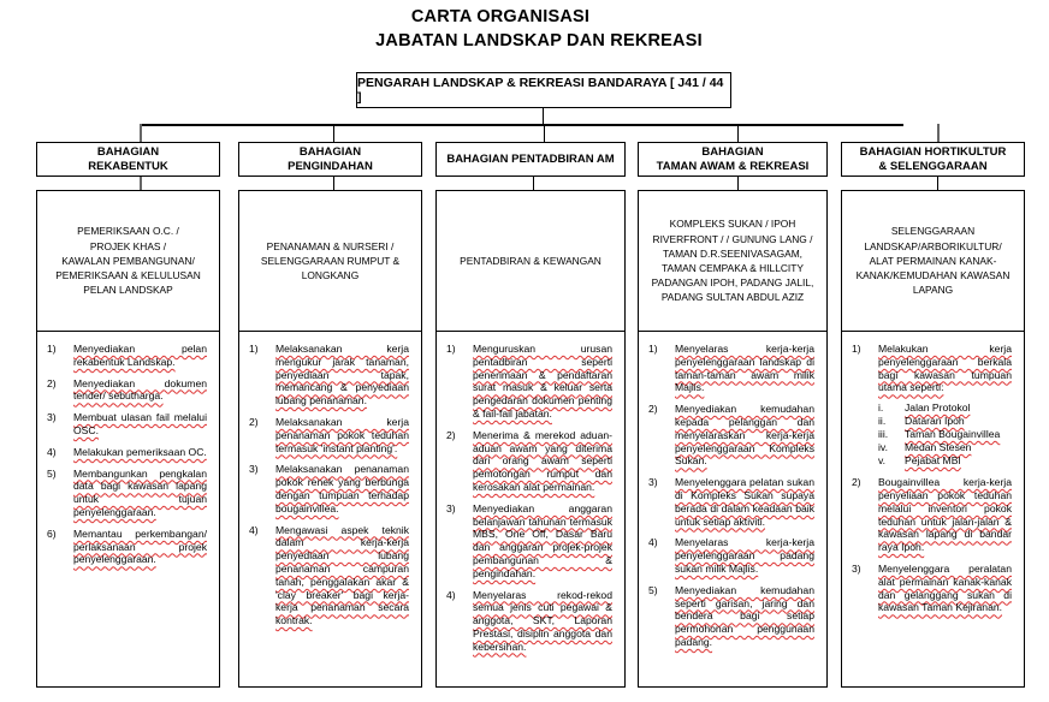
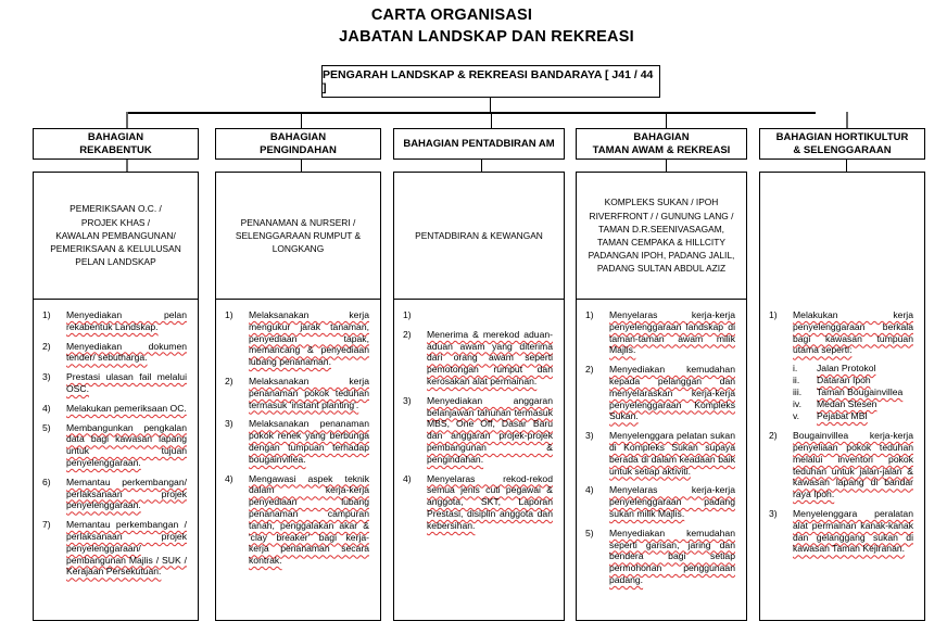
  CARTA ORGANISASI
  JABATAN LANDSKAP DAN REKREASI
  PENGARAH LANDSKAP & REKREASI BANDARAYA [ J41 / 44 ]
  BAHAGIAN
  REKABENTUK
  BAHAGIAN
  PENGINDAHAN
  BAHAGIAN PENTADBIRAN AM
  BAHAGIAN
  TAMAN AWAM & REKREASI
  BAHAGIAN HORTIKULTUR
  & SELENGGARAAN
  PEMERIKSAAN O.C. /
  PROJEK KHAS /
  KAWALAN PEMBANGUNAN/
  PEMERIKSAAN & KELULUSAN
  PELAN LANDSKAP
  1)
  Menyediakan pelan rekabentuk Landskap.
  2)
  Menyediakan dokumen tender/ sebutharga.
  3)
- Membuat ulasan fail melalui OSC.
+ Prestasi ulasan fail melalui OSC.
  4)
  Melakukan pemeriksaan OC.
  5)
  Membangunkan pengkalan data bagi kawasan lapang untuk tujuan penyelenggaraan.
  6)
  Memantau perkembangan/ perlaksanaan projek penyelenggaraan.
+ 7)
+ Memantau perkembangan / perlaksanaan projek penyelenggaraan/ pembangunan Majlis / SUK / Kerajaan Persekutuan.
  PENANAMAN & NURSERI /
  SELENGGARAAN RUMPUT &
  LONGKANG
  1)
  Melaksanakan kerja mengukur jarak tanaman, penyediaan tapak, memancang & penyediaan lubang penanaman.
  2)
  Melaksanakan kerja penanaman pokok teduhan termasuk 'instant planting'.
  3)
  Melaksanakan penanaman pokok renek yang berbunga dengan tumpuan terhadap bougainvillea.
  4)
  Mengawasi aspek teknik dalam kerja-kerja penyediaan lubang penanaman campuran tanah, penggalakan akar & 'clay breaker' bagi kerja-kerja penanaman secara kontrak.
  PENTADBIRAN & KEWANGAN
  1)
- Menguruskan urusan pentadbiran seperti penerimaan & pendaftaran surat masuk & keluar serta pengedaran dokumen penting & fail-fail jabatan.
  2)
  Menerima & merekod aduan-aduan awam yang diterima dari orang awam seperti pemotongan rumput dan kerosakan alat permainan.
  3)
  Menyediakan anggaran belanjawan tahunan termasuk MBS, One Off, Dasar Baru dan anggaran projek-projek pembangunan & pengindahan.
  4)
  Menyelaras rekod-rekod semua jenis cuti pegawai & anggota, SKT, Laporan Prestasi, disiplin anggota dan kebersihan.
  KOMPLEKS SUKAN / IPOH
  RIVERFRONT / / GUNUNG LANG /
  TAMAN D.R.SEENIVASAGAM,
  TAMAN CEMPAKA & HILLCITY
  PADANGAN IPOH, PADANG JALIL,
  PADANG SULTAN ABDUL AZIZ
  1)
  Menyelaras kerja-kerja penyelenggaraan landskap di taman-taman awam milik Majlis.
  2)
  Menyediakan kemudahan kepada pelanggan dan menyelaraskan kerja-kerja penyelenggaraan Kompleks Sukan.
  3)
  Menyelenggara pelatan sukan di Kompleks Sukan supaya berada di dalam keadaan baik untuk setiap aktiviti.
  4)
  Menyelaras kerja-kerja penyelenggaraan padang sukan milik Majlis.
  5)
  Menyediakan kemudahan seperti garisan, jaring dan bendera bagi setiap permohonan penggunaan padang.
- SELENGGARAAN
- LANDSKAP/ARBORIKULTUR/
- ALAT PERMAINAN KANAK-
- KANAK/KEMUDAHAN KAWASAN
- LAPANG
  1)
  Melakukan kerja penyelenggaraan berkala bagi kawasan tumpuan utama seperti:
  i.
  Jalan Protokol
  ii.
  Dataran Ipoh
  iii.
  Taman Bougainvillea
  iv.
  Medan Stesen
  v.
  Pejabat MBI
  2)
  Bougainvillea kerja-kerja penyeliaan pokok teduhan melalui inventori pokok teduhan untuk jalan-jalan & kawasan lapang di bandar raya Ipoh.
  3)
  Menyelenggara peralatan alat permainan kanak-kanak dan gelanggang sukan di kawasan Taman Kejiranan.
